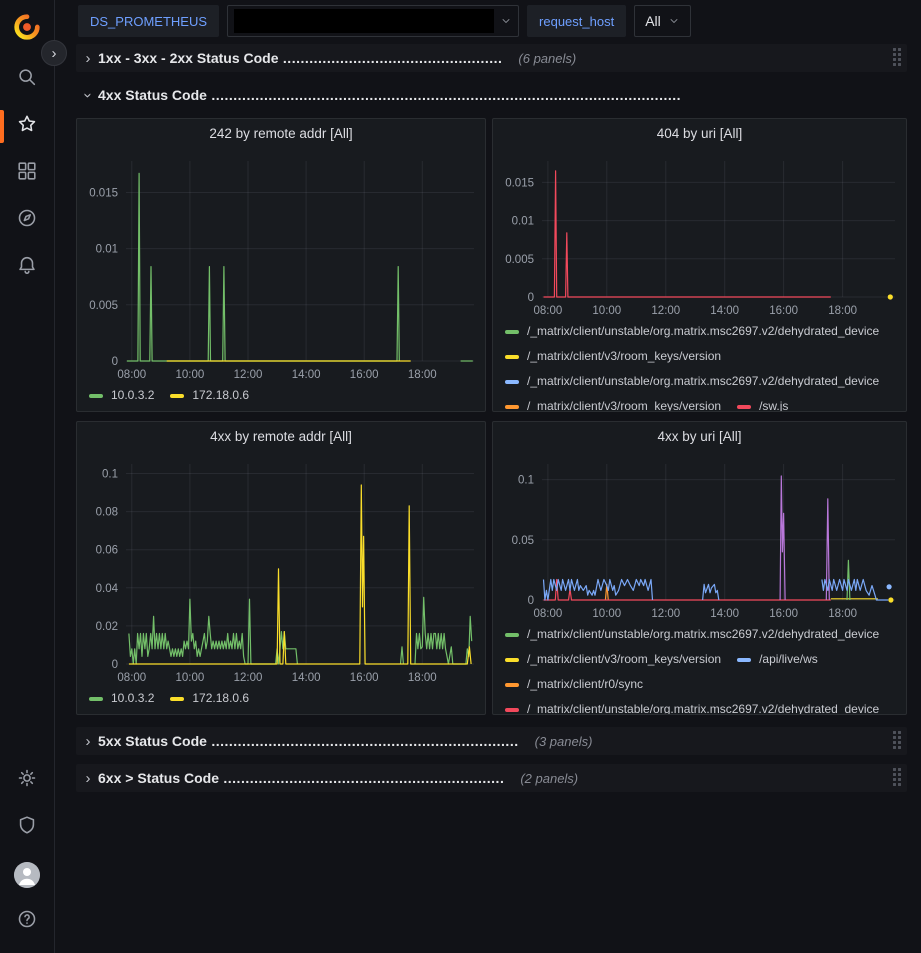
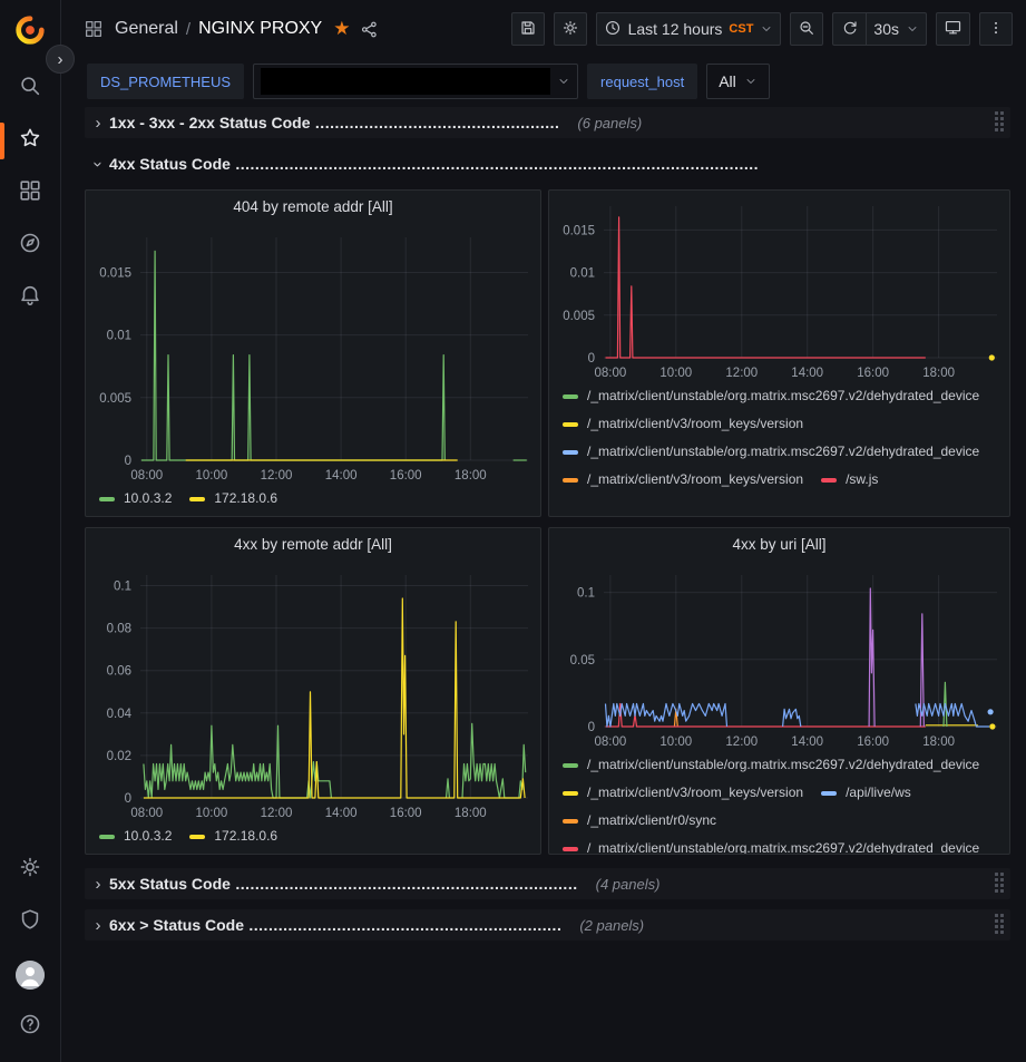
  ›
+ General
+ /
+ NGINX PROXY
+ ★
+ Last 12 hours
+ CST
+ 30s
  DS_PROMETHEUS
  request_host
  All
  ›
  1xx - 3xx - 2xx Status Code ..................................................
  (6 panels)
  4xx Status Code ...........................................................................................................
- 242 by remote addr [All]
+ 404 by remote addr [All]
  0
  0.005
  0.01
  0.015
  08:00
  10:00
  12:00
  14:00
  16:00
  18:00
  10.0.3.2
  172.18.0.6
- 404 by uri [All]
  0
  0.005
  0.01
  0.015
  08:00
  10:00
  12:00
  14:00
  16:00
  18:00
  /_matrix/client/unstable/org.matrix.msc2697.v2/dehydrated_device
  /_matrix/client/v3/room_keys/version
  /_matrix/client/unstable/org.matrix.msc2697.v2/dehydrated_device
  /_matrix/client/v3/room_keys/version
  /sw.js
  4xx by remote addr [All]
  0
  0.02
  0.04
  0.06
  0.08
  0.1
  08:00
  10:00
  12:00
  14:00
  16:00
  18:00
  10.0.3.2
  172.18.0.6
  4xx by uri [All]
  0
  0.05
  0.1
  08:00
  10:00
  12:00
  14:00
  16:00
  18:00
  /_matrix/client/unstable/org.matrix.msc2697.v2/dehydrated_device
  /_matrix/client/v3/room_keys/version
  /api/live/ws
  /_matrix/client/r0/sync
  /_matrix/client/unstable/org.matrix.msc2697.v2/dehydrated_device
  ›
  5xx Status Code ......................................................................
- (3 panels)
+ (4 panels)
  ›
  6xx > Status Code ................................................................
  (2 panels)
